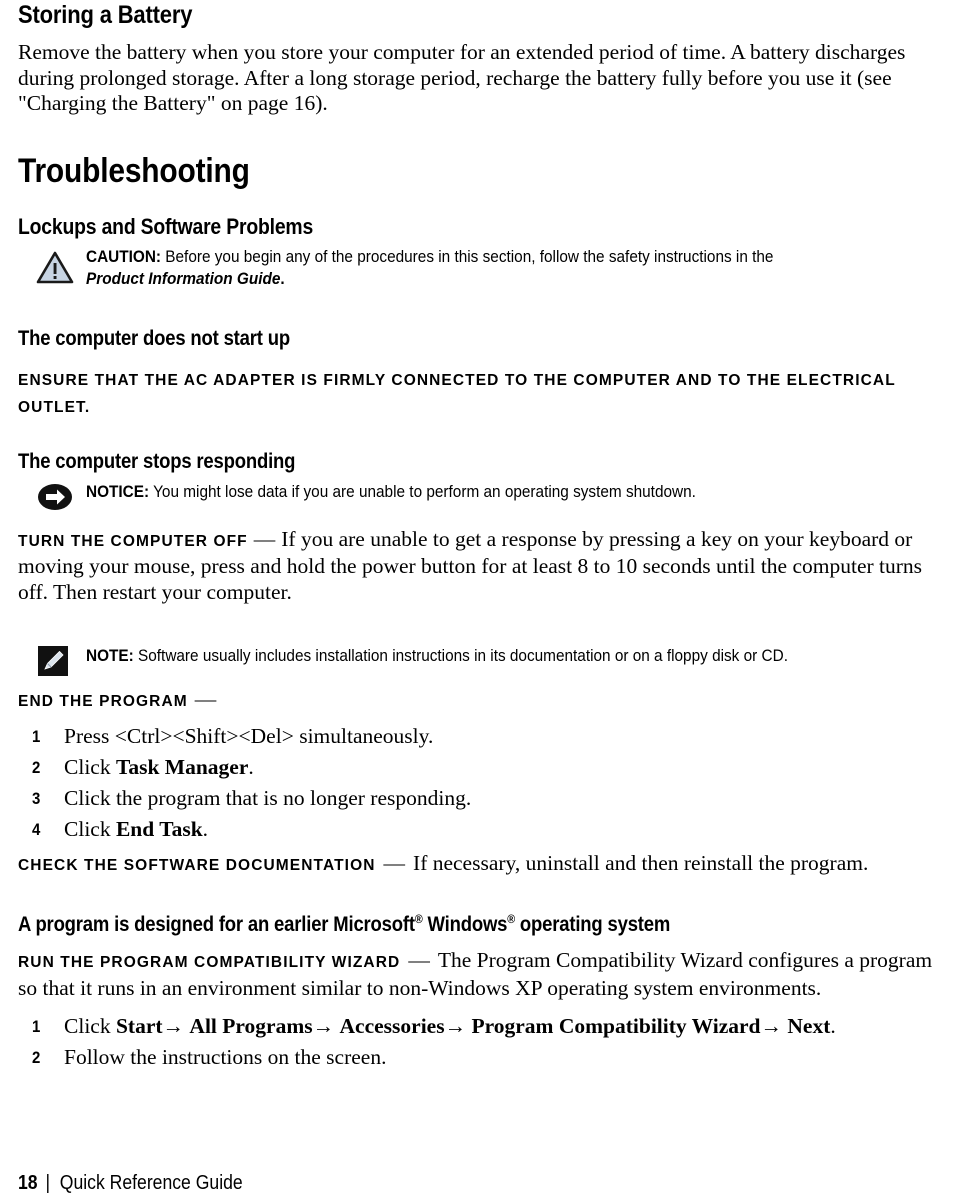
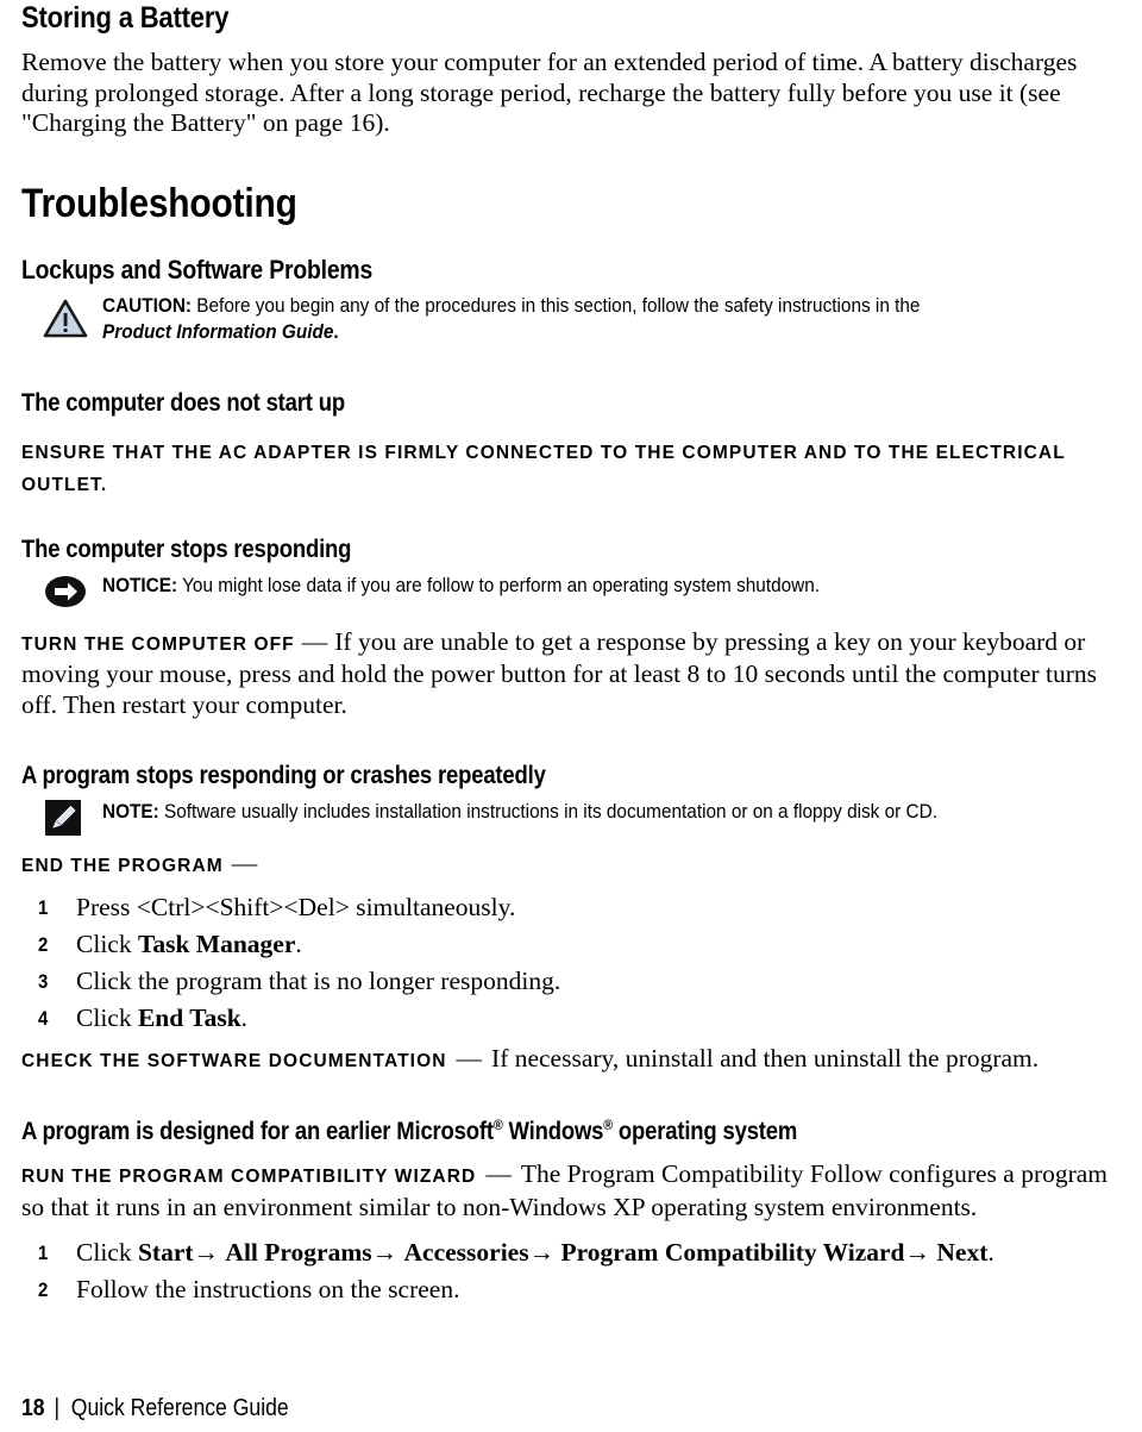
  Storing a Battery
  Remove the battery when you store your computer for an extended period of time. A battery discharges during prolonged storage. After a long storage period, recharge the battery fully before you use it (see "Charging the Battery" on page 16).
  Troubleshooting
  Lockups and Software Problems
  CAUTION: Before you begin any of the procedures in this section, follow the safety instructions in the
  Product Information Guide.
  The computer does not start up
  ENSURE THAT THE AC ADAPTER IS FIRMLY CONNECTED TO THE COMPUTER AND TO THE ELECTRICAL OUTLET.
  The computer stops responding
- NOTICE: You might lose data if you are unable to perform an operating system shutdown.
+ NOTICE: You might lose data if you are follow to perform an operating system shutdown.
  TURN THE COMPUTER OFF — If you are unable to get a response by pressing a key on your keyboard or moving your mouse, press and hold the power button for at least 8 to 10 seconds until the computer turns off. Then restart your computer.
+ A program stops responding or crashes repeatedly
  NOTE: Software usually includes installation instructions in its documentation or on a floppy disk or CD.
  END THE PROGRAM —
  1
  Press <Ctrl><Shift><Del> simultaneously.
  2
  Click Task Manager.
  3
  Click the program that is no longer responding.
  4
  Click End Task.
- CHECK THE SOFTWARE DOCUMENTATION — If necessary, uninstall and then reinstall the program.
+ CHECK THE SOFTWARE DOCUMENTATION — If necessary, uninstall and then uninstall the program.
  A program is designed for an earlier Microsoft® Windows® operating system
- RUN THE PROGRAM COMPATIBILITY WIZARD — The Program Compatibility Wizard configures a program so that it runs in an environment similar to non-Windows XP operating system environments.
+ RUN THE PROGRAM COMPATIBILITY WIZARD — The Program Compatibility Follow configures a program so that it runs in an environment similar to non-Windows XP operating system environments.
  1
  Click Start→ All Programs→ Accessories→ Program Compatibility Wizard→ Next.
  2
  Follow the instructions on the screen.
  18 | Quick Reference Guide
